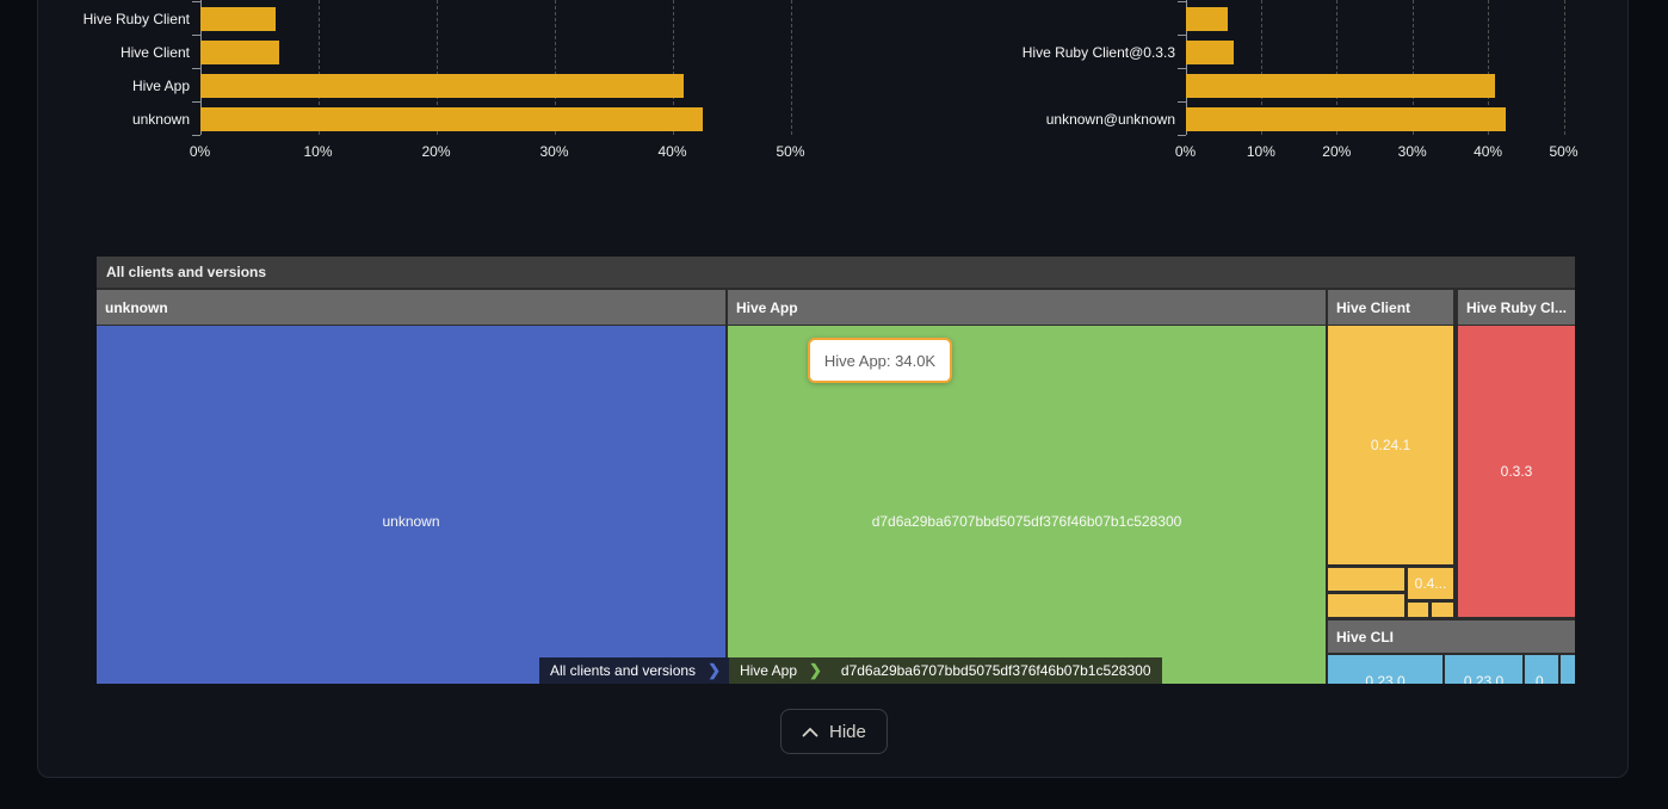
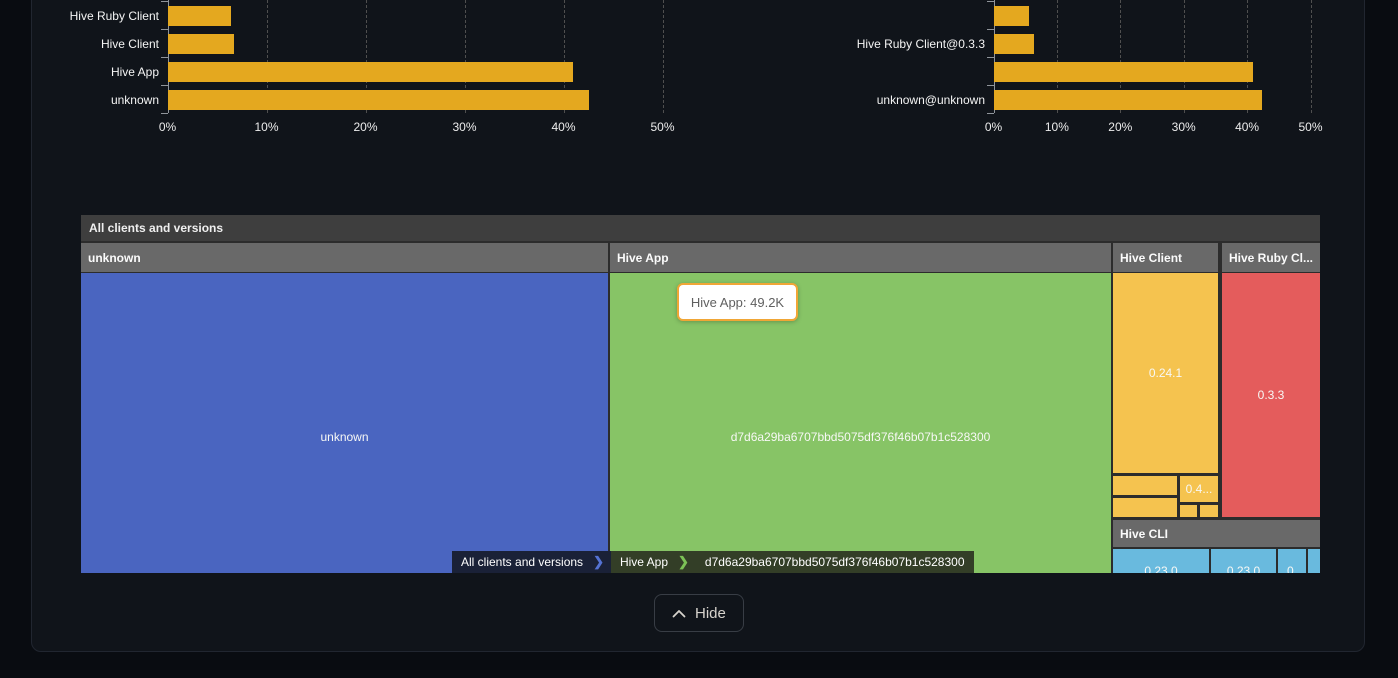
  0%
  10%
  20%
  30%
  40%
  50%
  Hive Ruby Client
  Hive Client
  Hive App
  unknown
  0%
  10%
  20%
  30%
  40%
  50%
  Hive Ruby Client@0.3.3
  unknown@unknown
  All clients and versions
  unknown
  unknown
  Hive App
  d7d6a29ba6707bbd5075df376f46b07b1c528300
  Hive Client
  0.24.1
  0.4...
  Hive Ruby Cl...
  0.3.3
  Hive CLI
  0.23.0
  0.23.0
  0.
- Hive App: 34.0K
+ Hive App: 49.2K
  All clients and versions
  ❯
  Hive App
  ❯
  d7d6a29ba6707bbd5075df376f46b07b1c528300
  Hide
